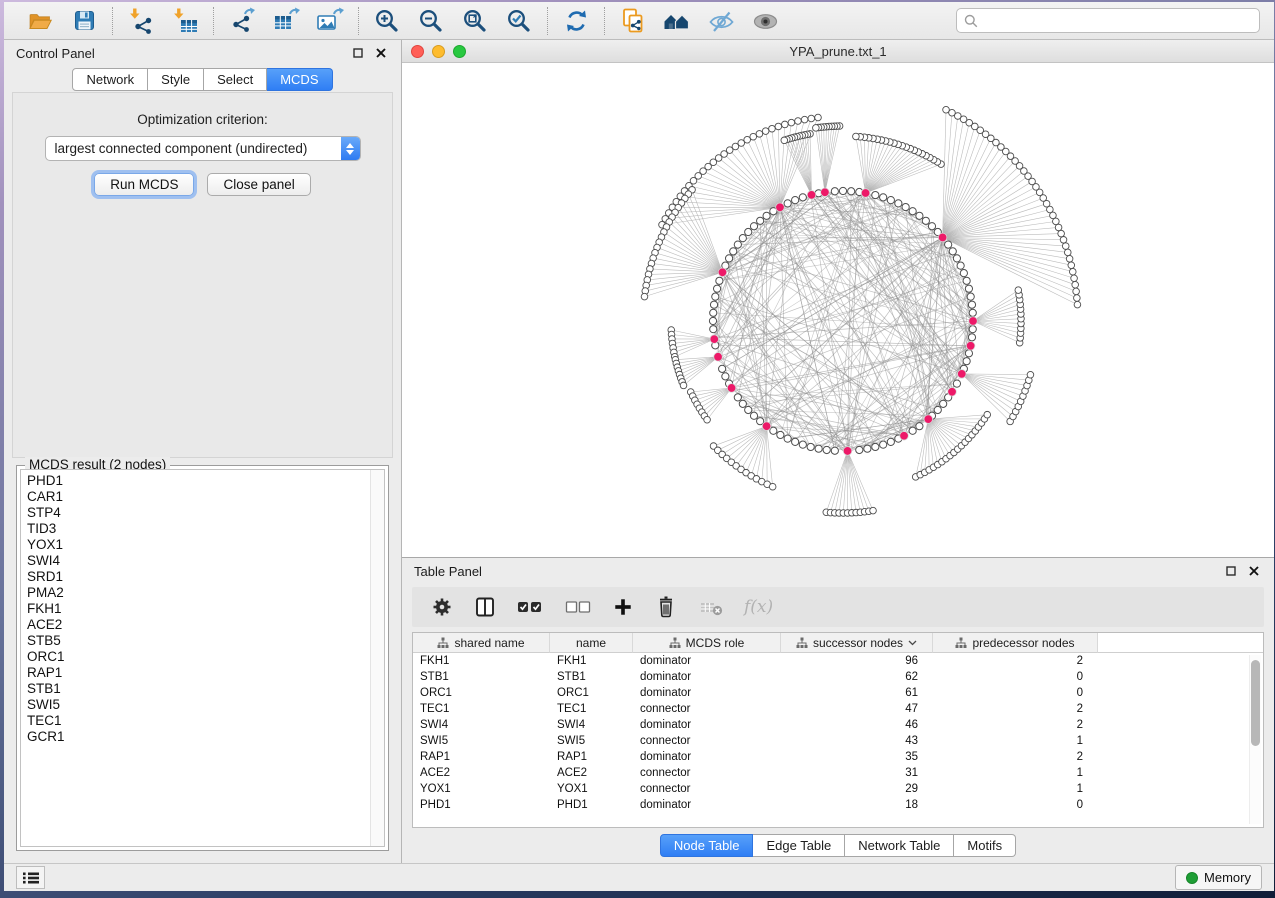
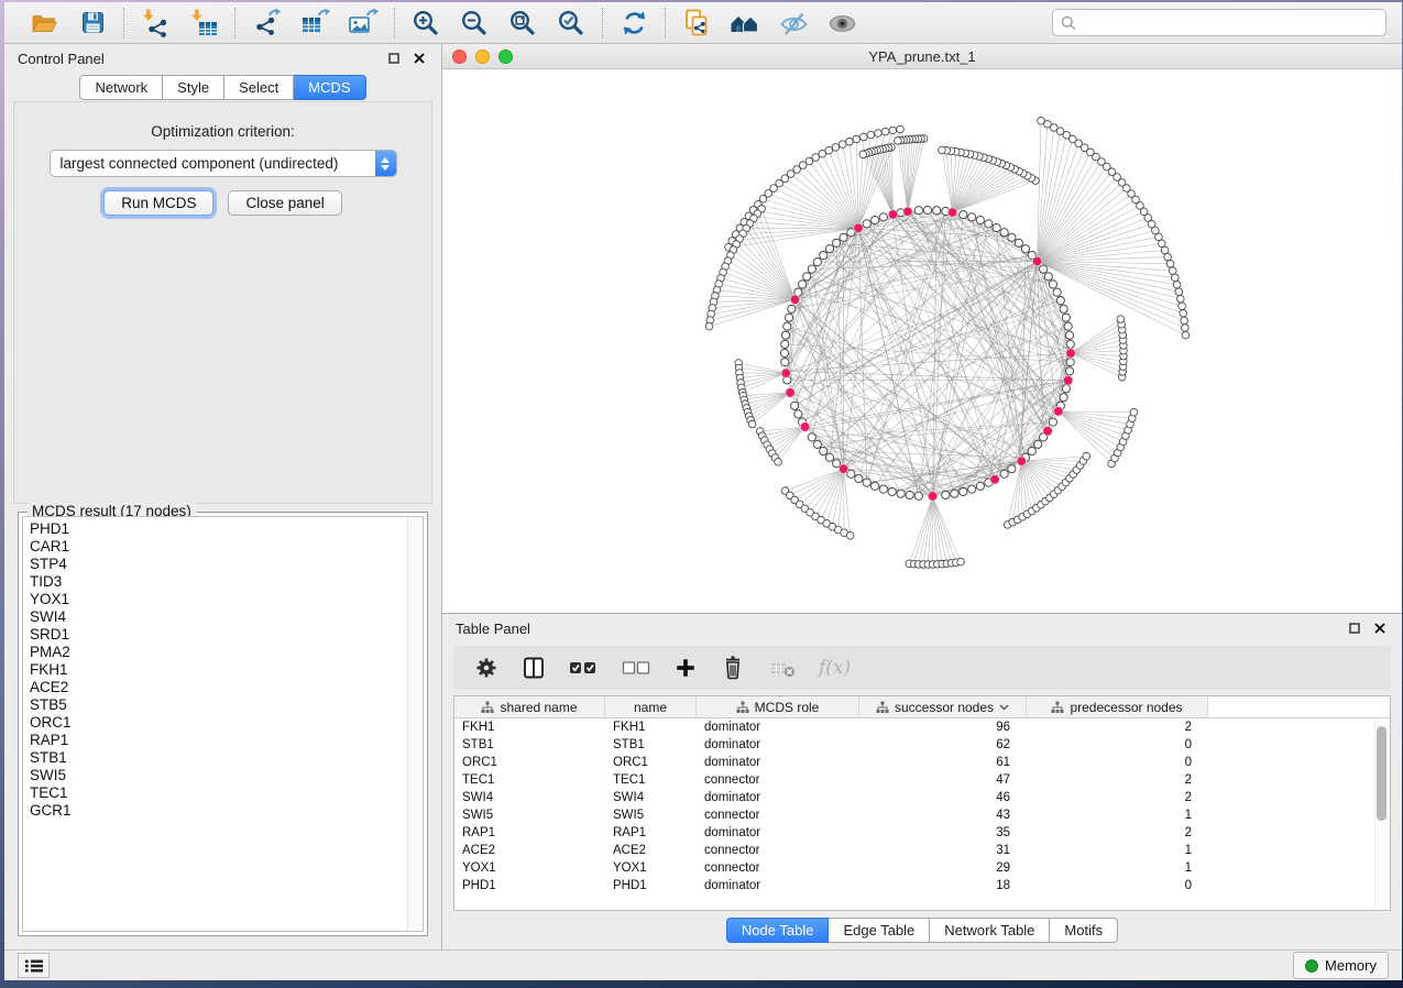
  Control Panel
  Network
  Style
  Select
  MCDS
  Optimization criterion:
  largest connected component (undirected)
  Run MCDS
  Close panel
- MCDS result (2 nodes)
+ MCDS result (17 nodes)
  PHD1
  CAR1
  STP4
  TID3
  YOX1
  SWI4
  SRD1
  PMA2
  FKH1
  ACE2
  STB5
  ORC1
  RAP1
  STB1
  SWI5
  TEC1
  GCR1
  YPA_prune.txt_1
  Table Panel
  f(x)
  shared name
  name
  MCDS role
  successor nodes
  predecessor nodes
  FKH1
  FKH1
  dominator
  96
  2
  STB1
  STB1
  dominator
  62
  0
  ORC1
  ORC1
  dominator
  61
  0
  TEC1
  TEC1
  connector
  47
  2
  SWI4
  SWI4
  dominator
  46
  2
  SWI5
  SWI5
  connector
  43
  1
  RAP1
  RAP1
  dominator
  35
  2
  ACE2
  ACE2
  connector
  31
  1
  YOX1
  YOX1
  connector
  29
  1
  PHD1
  PHD1
  dominator
  18
  0
  Node Table
  Edge Table
  Network Table
  Motifs
  Memory
